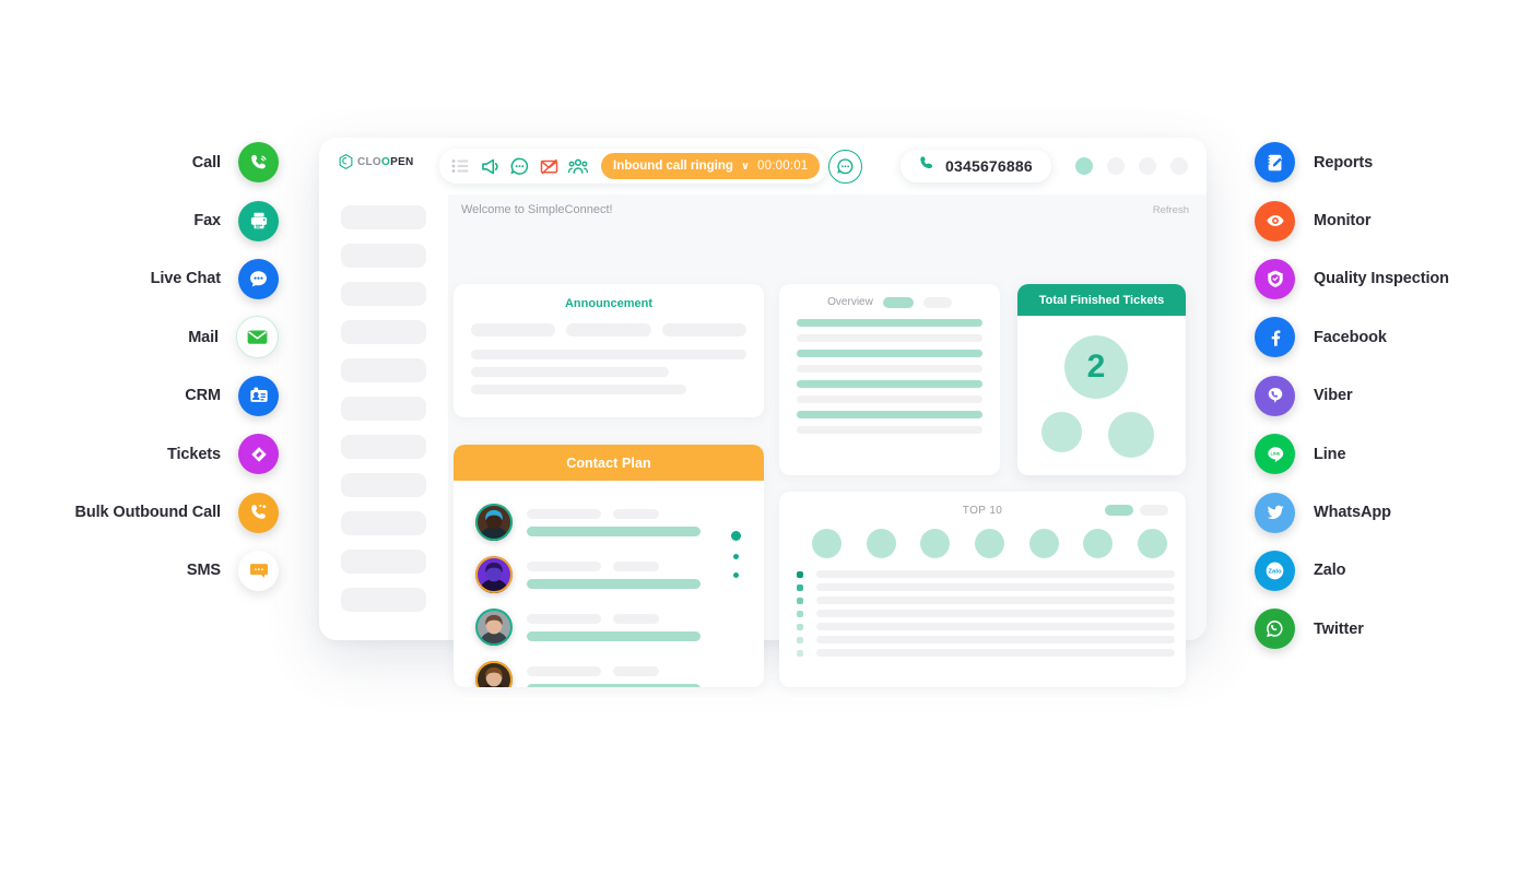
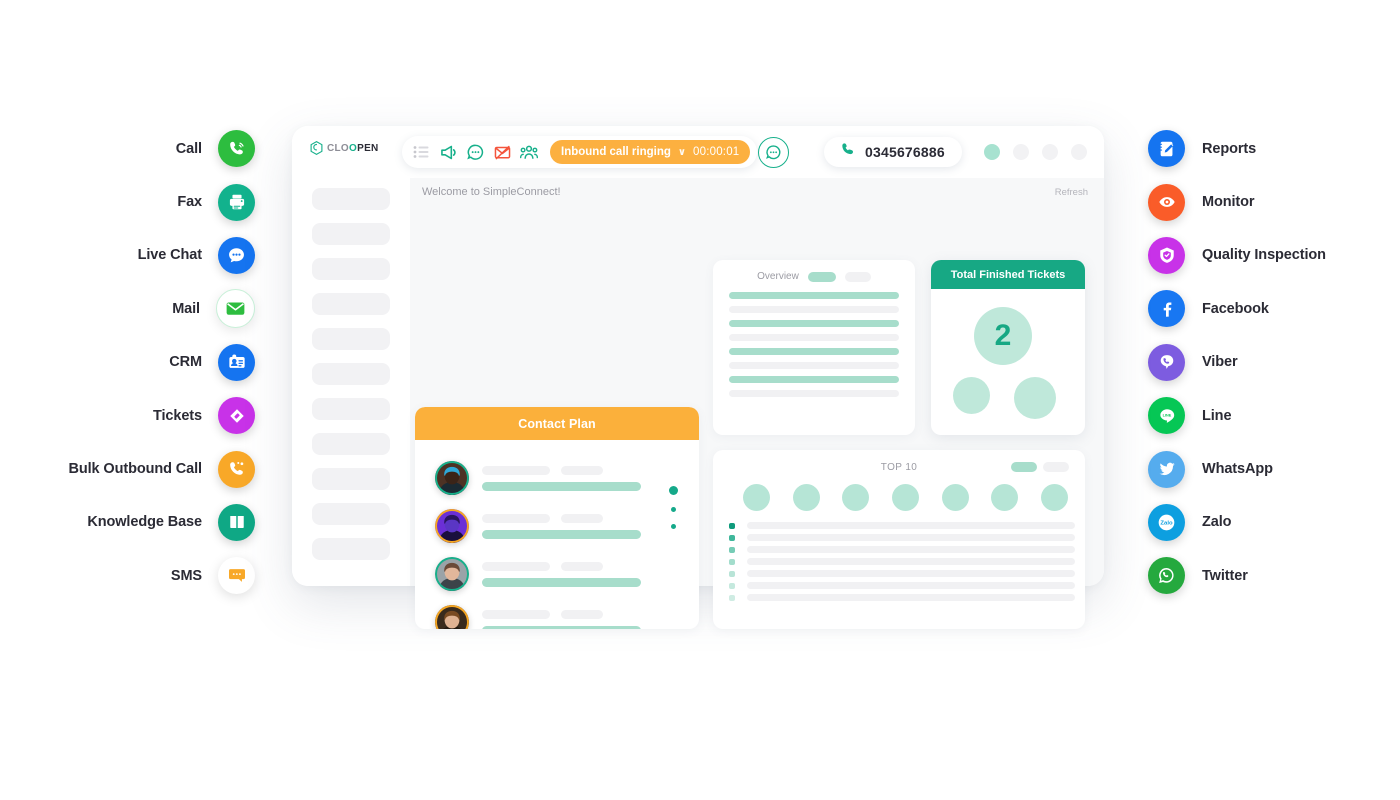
  Call
  Fax
  Live Chat
  Mail
  CRM
  Tickets
  Bulk Outbound Call
+ Knowledge Base
  SMS
  Reports
  Monitor
  Quality Inspection
  Facebook
  Viber
  Line
  WhatsApp
  Zalo
  Twitter
  CLOOPEN
  Inbound call ringing
  ∨
  00:00:01
  0345676886
  Welcome to SimpleConnect!
  Refresh
- Announcement
  Contact Plan
  Overview
  Total Finished Tickets
  2
  TOP 10
